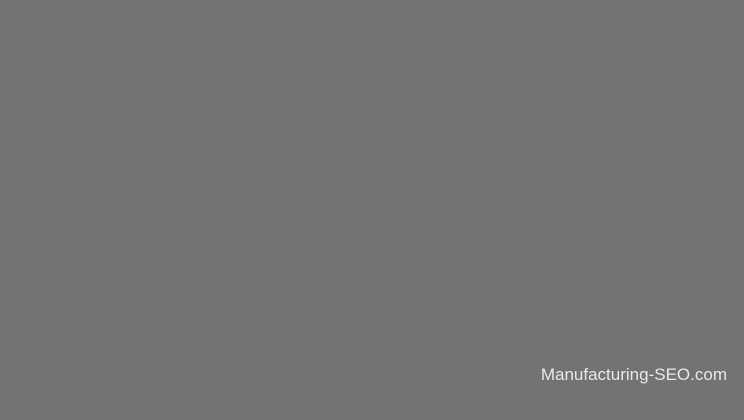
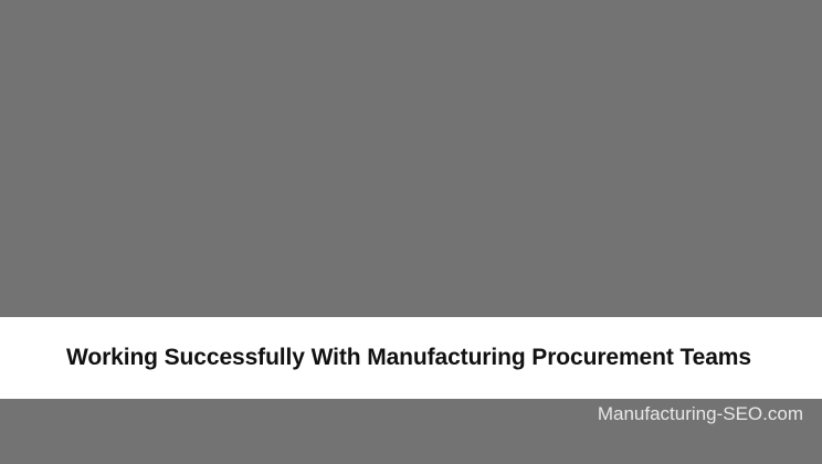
+ Working Successfully With Manufacturing Procurement Teams
  Manufacturing-SEO.com
